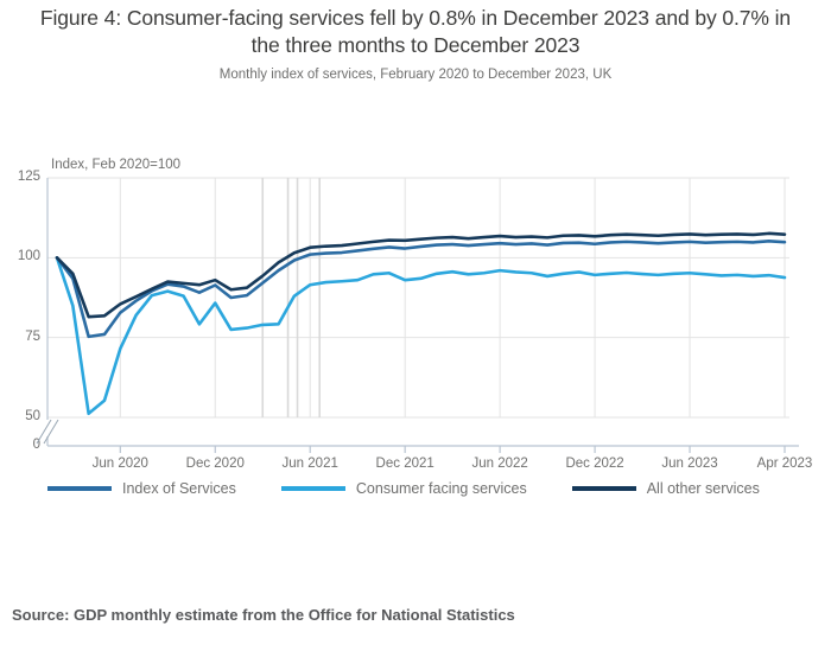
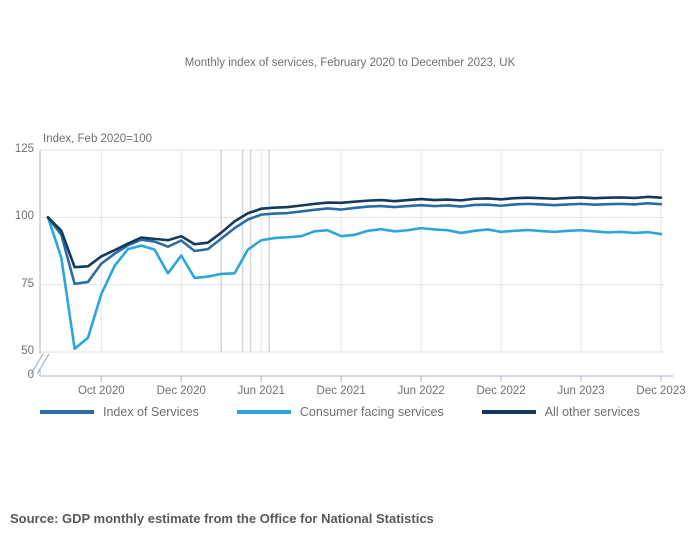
- Figure 4: Consumer-facing services fell by 0.8% in December 2023 and by 0.7% in the three months to December 2023
  Monthly index of services, February 2020 to December 2023, UK
  Index, Feb 2020=100
  0
  50
  75
  100
  125
- Jun 2020
+ Oct 2020
  Dec 2020
  Jun 2021
  Dec 2021
  Jun 2022
  Dec 2022
  Jun 2023
- Apr 2023
+ Dec 2023
  Index of Services
  Consumer facing services
  All other services
  Source: GDP monthly estimate from the Office for National Statistics
